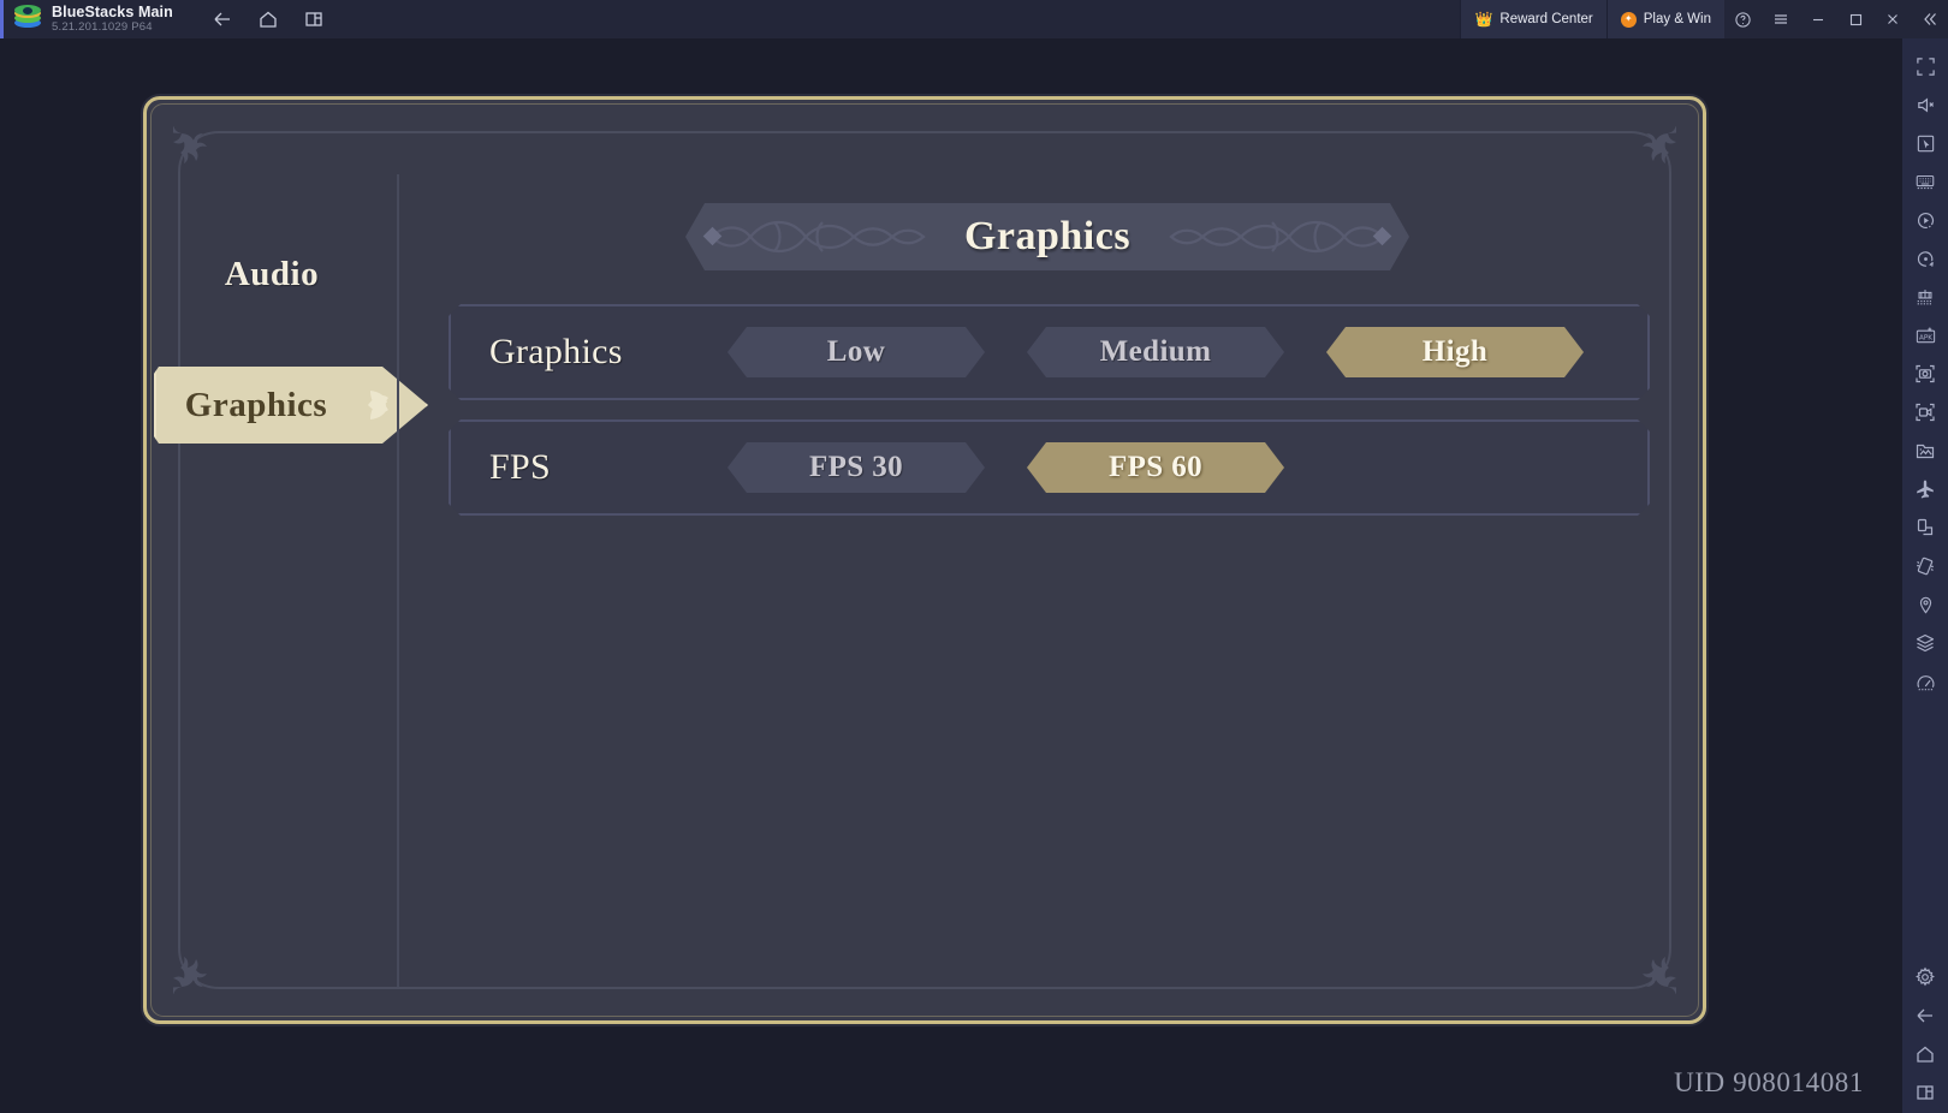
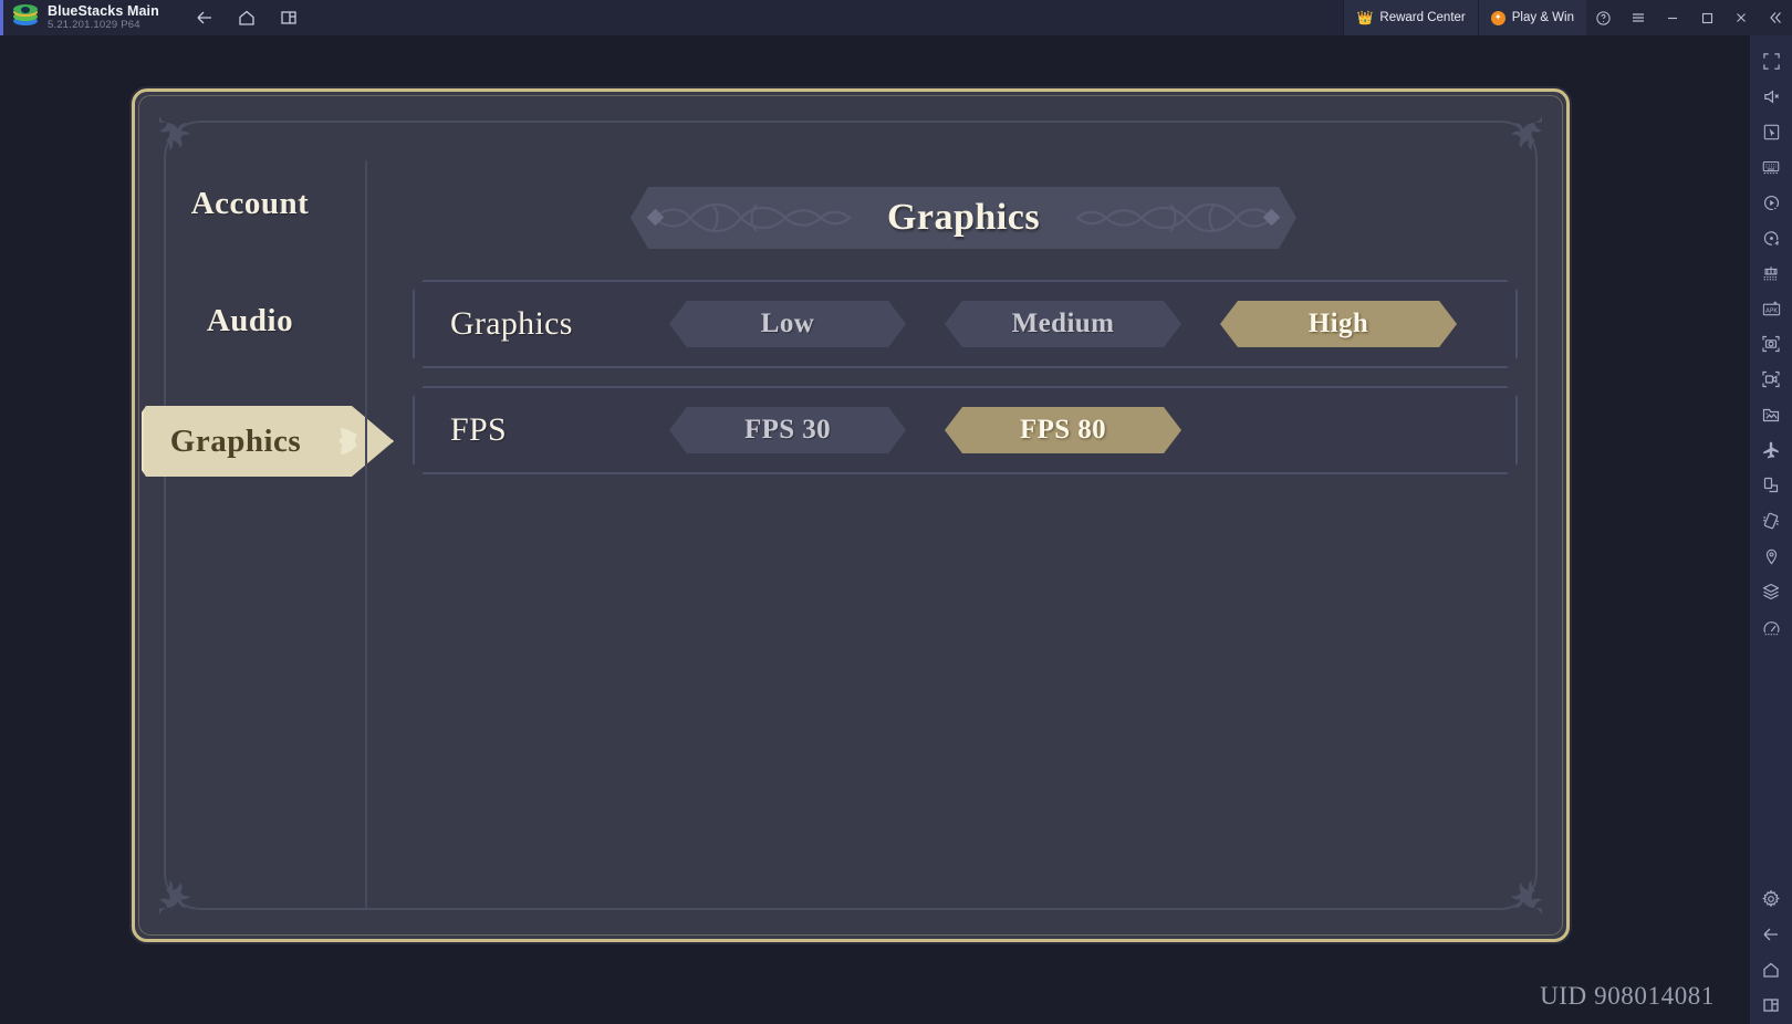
  BlueStacks Main
  5.21.201.1029 P64
  👑
  Reward Center
  ✦
  Play & Win
  Graphics
+ Account
  Audio
  Graphics
  Graphics
  Low
  Medium
  High
  FPS
  FPS 30
- FPS 60
+ FPS 80
  UID 908014081
